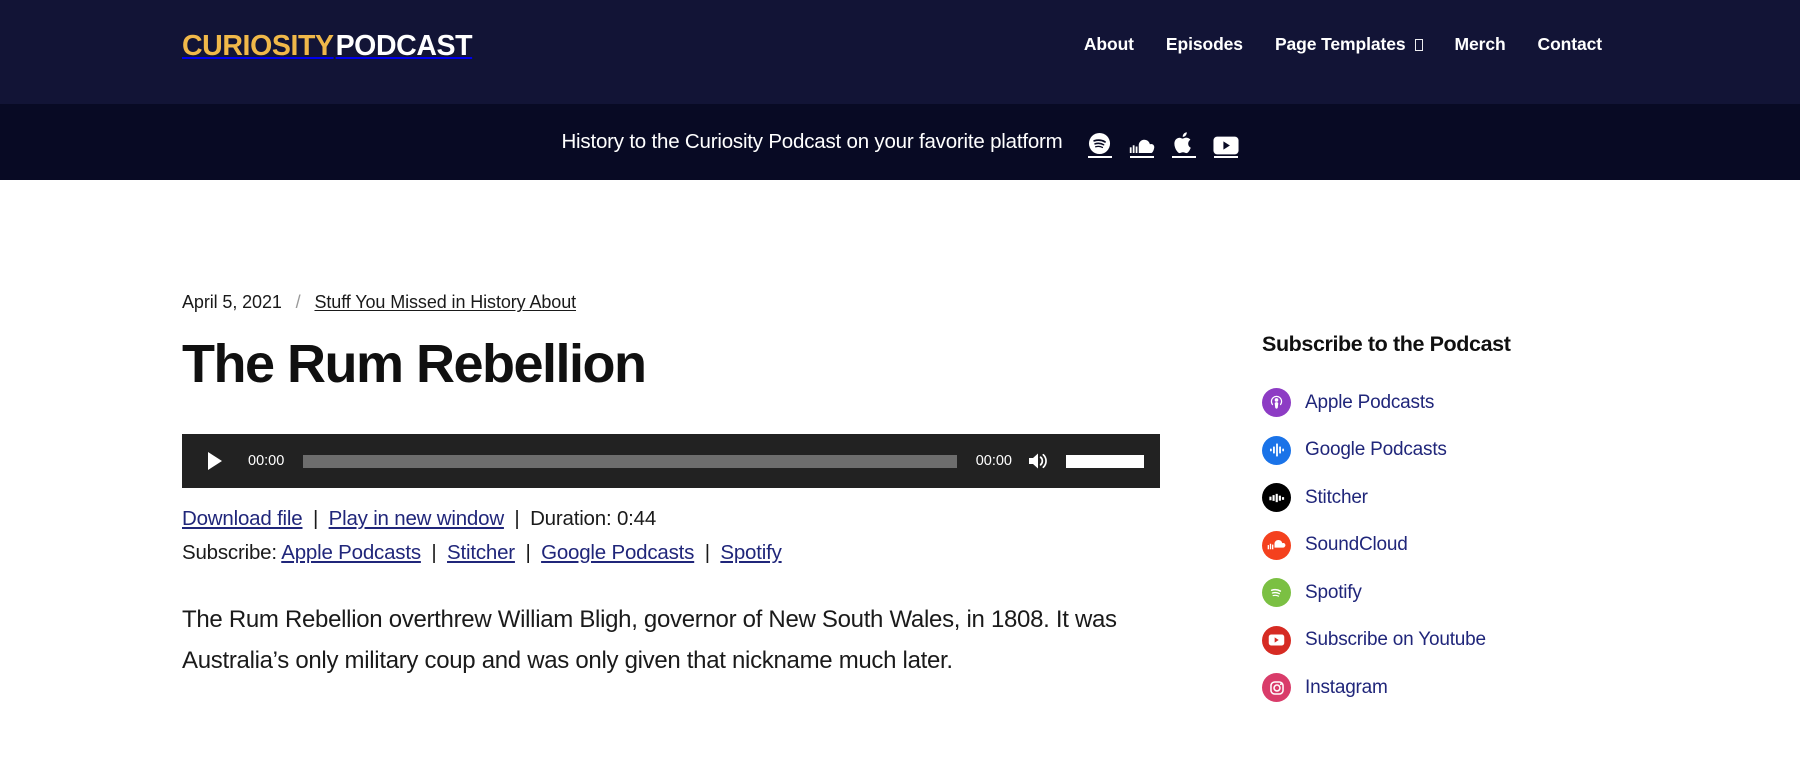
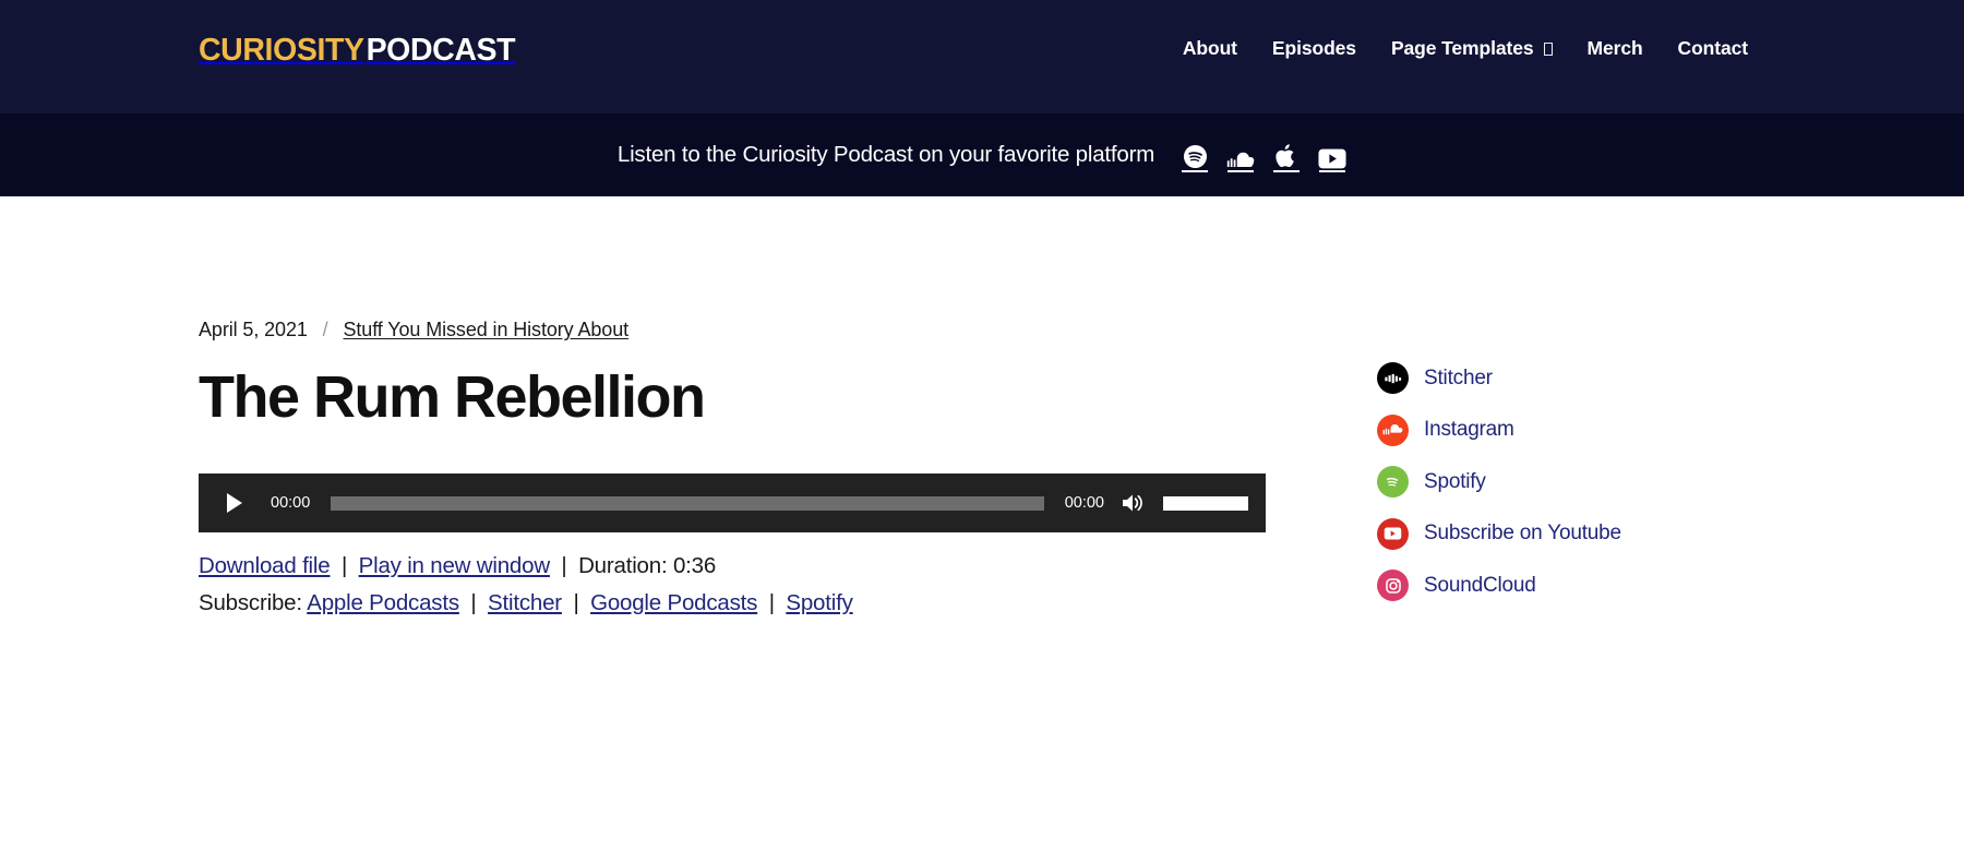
  CURIOSITYPODCAST
  About
  Episodes
  Page Templates
  Merch
  Contact
- History to the Curiosity Podcast on your favorite platform
+ Listen to the Curiosity Podcast on your favorite platform
  April 5, 2021 / Stuff You Missed in History About
  The Rum Rebellion
  00:00
  00:00
- Download file | Play in new window | Duration: 0:44
+ Download file | Play in new window | Duration: 0:36
  Subscribe: Apple Podcasts | Stitcher | Google Podcasts | Spotify
- The Rum Rebellion overthrew William Bligh, governor of New South Wales, in 1808. It was Australia’s only military coup and was only given that nickname much later.
- Subscribe to the Podcast
- Apple Podcasts
- Google Podcasts
  Stitcher
- SoundCloud
+ Instagram
  Spotify
  Subscribe on Youtube
- Instagram
+ SoundCloud
